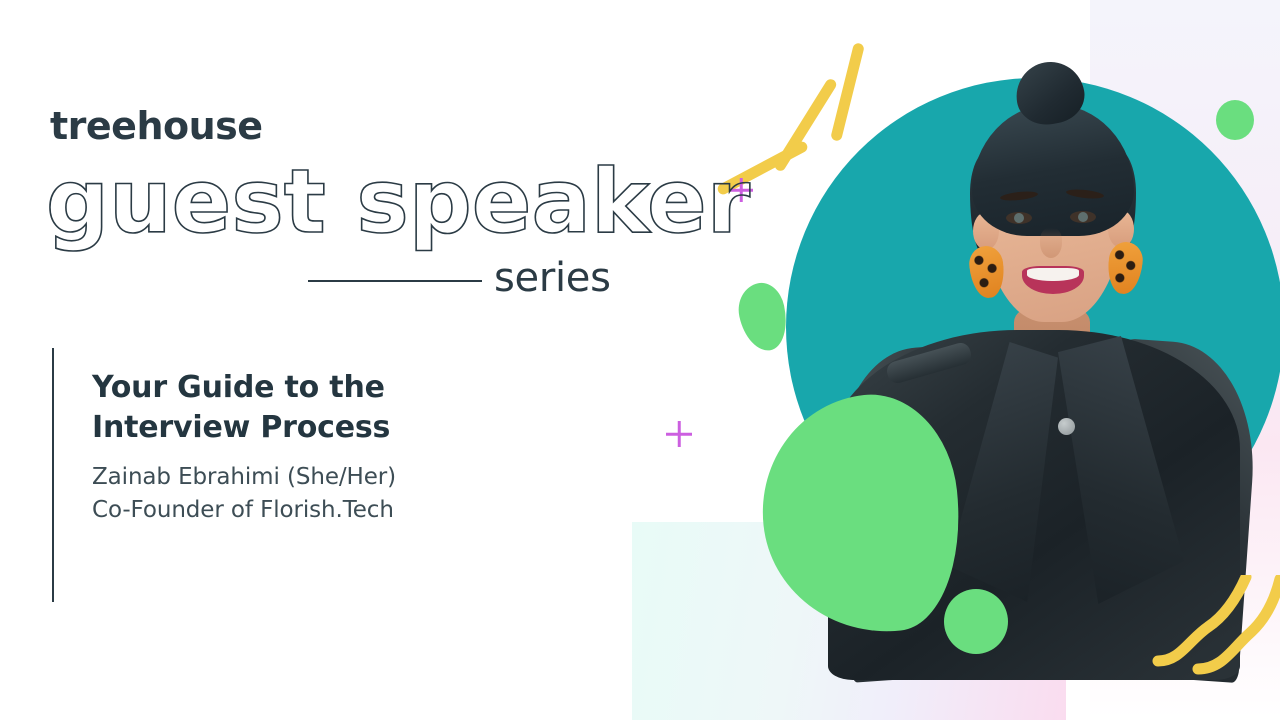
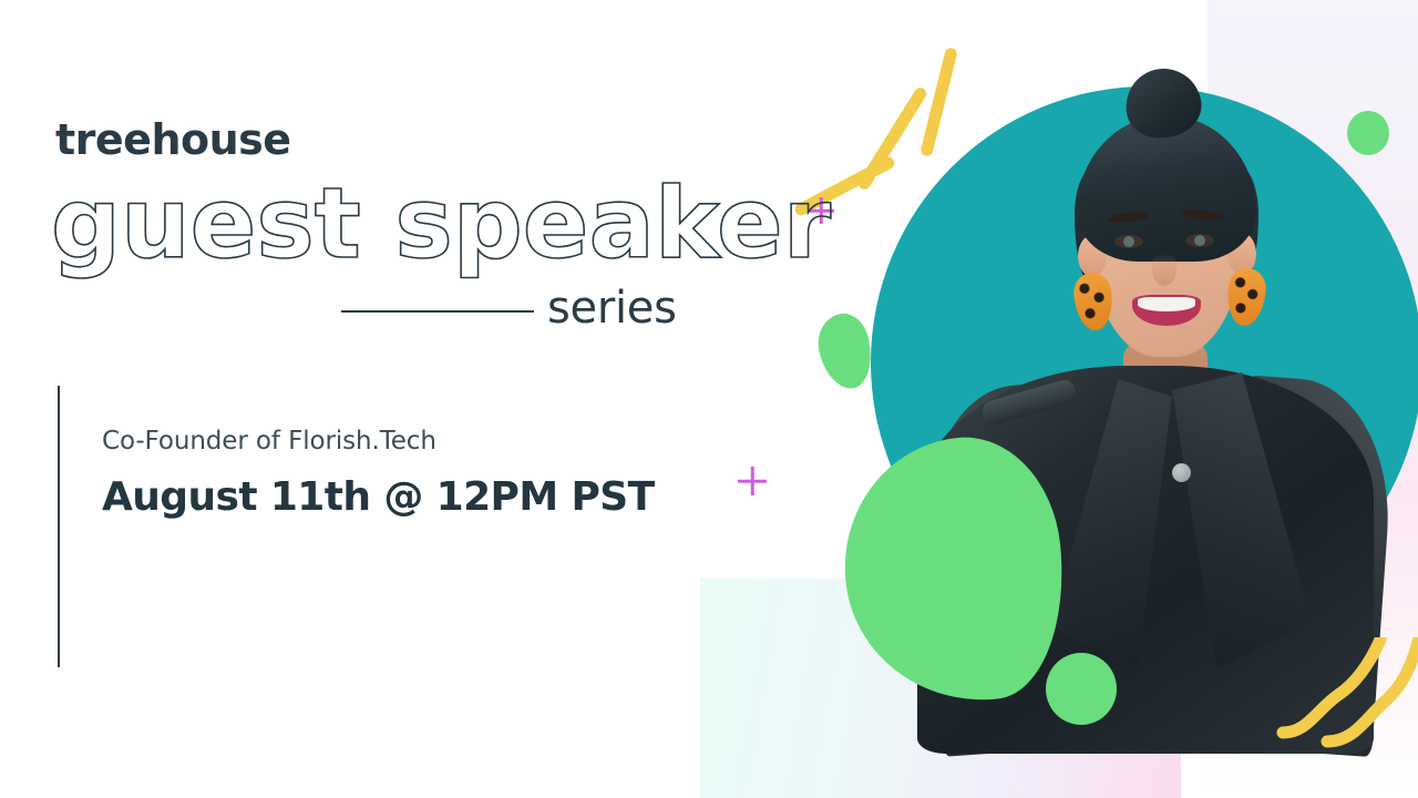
  treehouse
  guest speaker
  series
- Your Guide to the
- Interview Process
- Zainab Ebrahimi (She/Her)
  Co-Founder of Florish.Tech
+ August 11th @ 12PM PST
